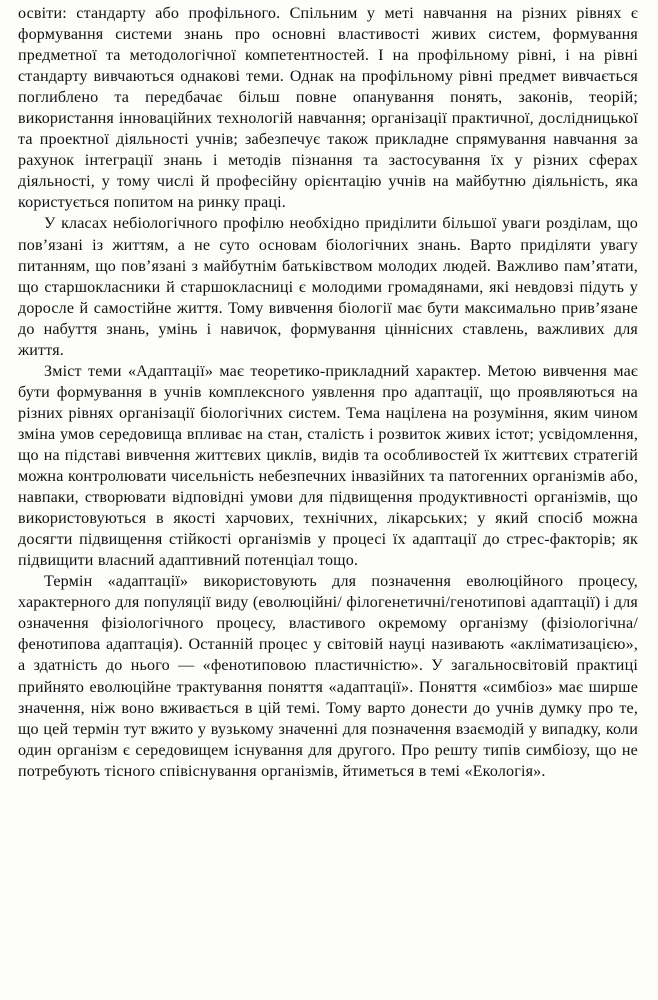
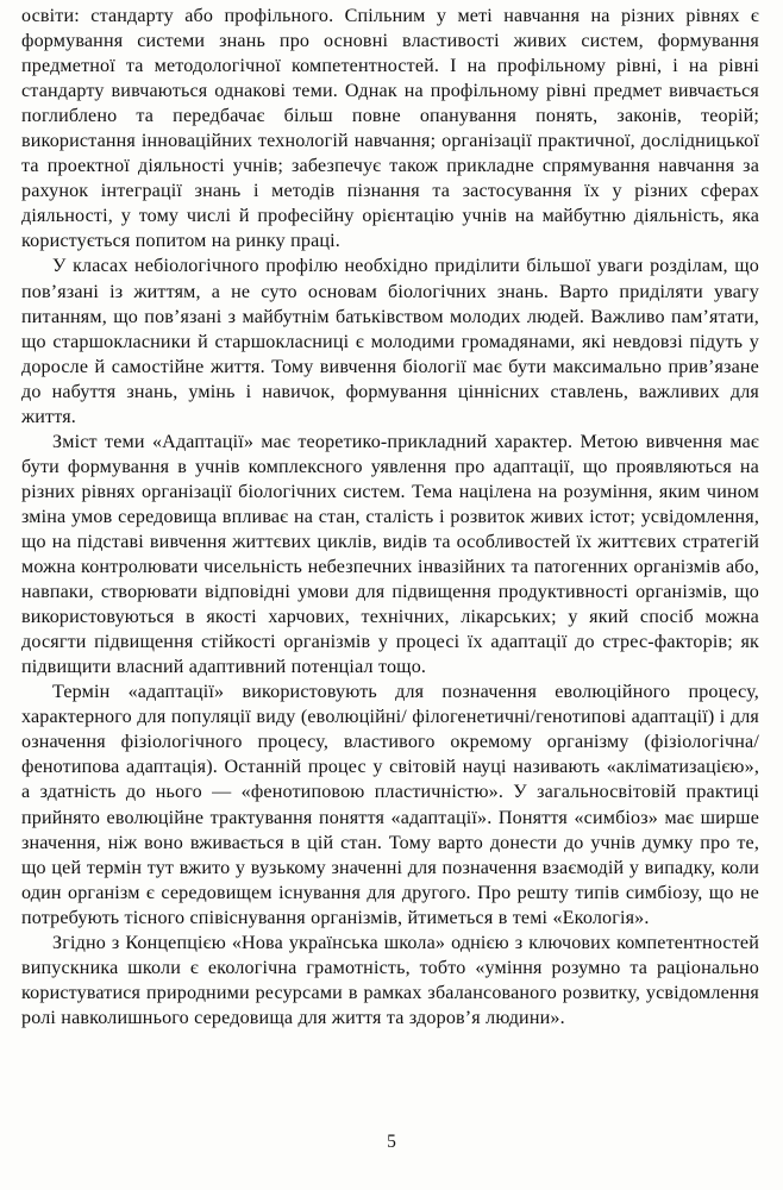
  освіти: стандарту або профільного. Спільним у меті навчання на різних рівнях є формування системи знань про основні властивості живих систем, формування предметної та методологічної компетентностей. І на профільному рівні, і на рівні стандарту вивчаються однакові теми. Однак на профільному рівні предмет вивчається поглиблено та передбачає більш повне опанування понять, законів, теорій; використання інноваційних технологій навчання; організації практичної, дослідницької та проектної діяльності учнів; забезпечує також прикладне спрямування навчання за рахунок інтеграції знань і методів пізнання та застосування їх у різних сферах діяльності, у тому числі й професійну орієнтацію учнів на майбутню діяльність, яка користується попитом на ринку праці.
  У класах небіологічного профілю необхідно приділити більшої уваги розділам, що пов’язані із життям, а не суто основам біологічних знань. Варто приділяти увагу питанням, що пов’язані з майбутнім батьківством молодих людей. Важливо пам’ятати, що старшокласники й старшокласниці є молодими громадянами, які невдовзі підуть у доросле й самостійне життя. Тому вивчення біології має бути максимально прив’язане до набуття знань, умінь і навичок, формування ціннісних ставлень, важливих для життя.
  Зміст теми «Адаптації» має теоретико-прикладний характер. Метою вивчення має бути формування в учнів комплексного уявлення про адаптації, що проявляються на різних рівнях організації біологічних систем. Тема націлена на розуміння, яким чином зміна умов середовища впливає на стан, сталість і розвиток живих істот; усвідомлення, що на підставі вивчення життєвих циклів, видів та особливостей їх життєвих стратегій можна контролювати чисельність небезпечних інвазійних та патогенних організмів або, навпаки, створювати відповідні умови для підвищення продуктивності організмів, що використовуються в якості харчових, технічних, лікарських; у який спосіб можна досягти підвищення стійкості організмів у процесі їх адаптації до стрес-факторів; як підвищити власний адаптивний потенціал тощо.
- Термін «адаптації» використовують для позначення еволюційного процесу, характерного для популяції виду (еволюційні/ філогенетичні/генотипові адаптації) і для означення фізіологічного процесу, властивого окремому організму (фізіологічна/фенотипова адаптація). Останній процес у світовій науці називають «акліматизацією», а здатність до нього — «фенотиповою пластичністю». У загальносвітовій практиці прийнято еволюційне трактування поняття «адаптації». Поняття «симбіоз» має ширше значення, ніж воно вживається в цій темі. Тому варто донести до учнів думку про те, що цей термін тут вжито у вузькому значенні для позначення взаємодій у випадку, коли один організм є середовищем існування для другого. Про решту типів симбіозу, що не потребують тісного співіснування організмів, йтиметься в темі «Екологія».
+ Термін «адаптації» використовують для позначення еволюційного процесу, характерного для популяції виду (еволюційні/ філогенетичні/генотипові адаптації) і для означення фізіологічного процесу, властивого окремому організму (фізіологічна/фенотипова адаптація). Останній процес у світовій науці називають «акліматизацією», а здатність до нього — «фенотиповою пластичністю». У загальносвітовій практиці прийнято еволюційне трактування поняття «адаптації». Поняття «симбіоз» має ширше значення, ніж воно вживається в цій стан. Тому варто донести до учнів думку про те, що цей термін тут вжито у вузькому значенні для позначення взаємодій у випадку, коли один організм є середовищем існування для другого. Про решту типів симбіозу, що не потребують тісного співіснування організмів, йтиметься в темі «Екологія».
+ Згідно з Концепцією «Нова українська школа» однією з ключових компетентностей випускника школи є екологічна грамотність, тобто «уміння розумно та раціонально користуватися природними ресурсами в рамках збалансованого розвитку, усвідомлення ролі навколишнього середовища для життя та здоров’я людини».
+ 5
